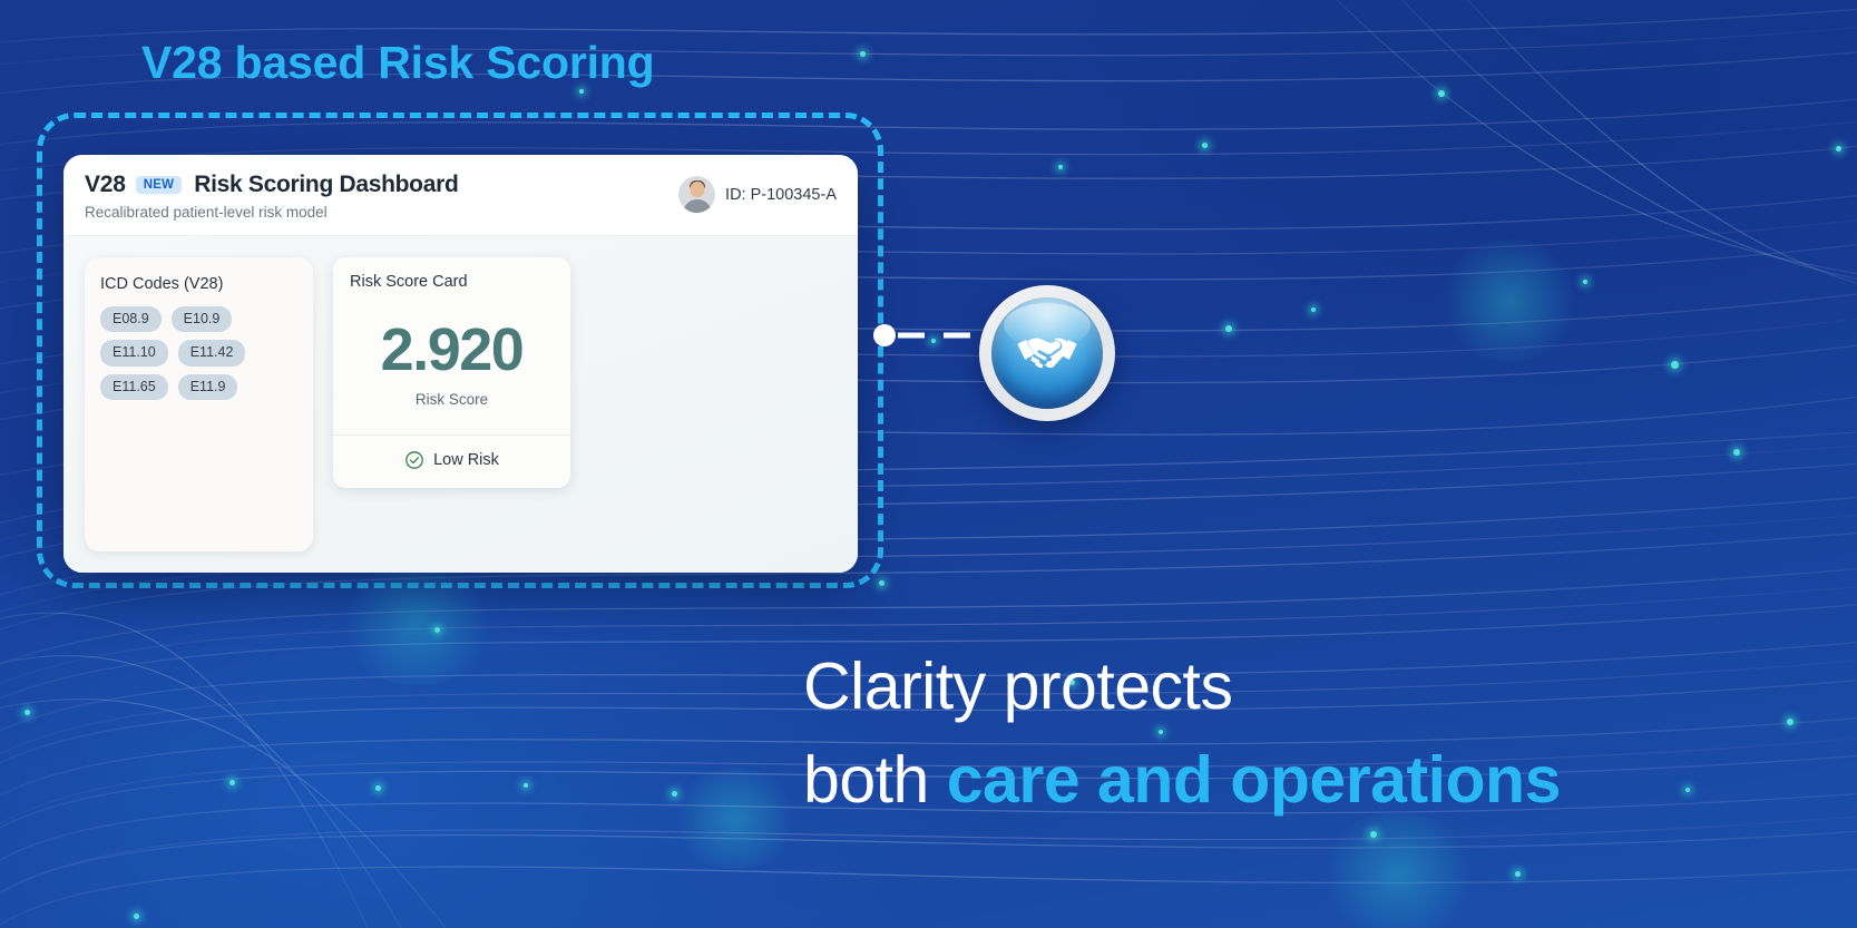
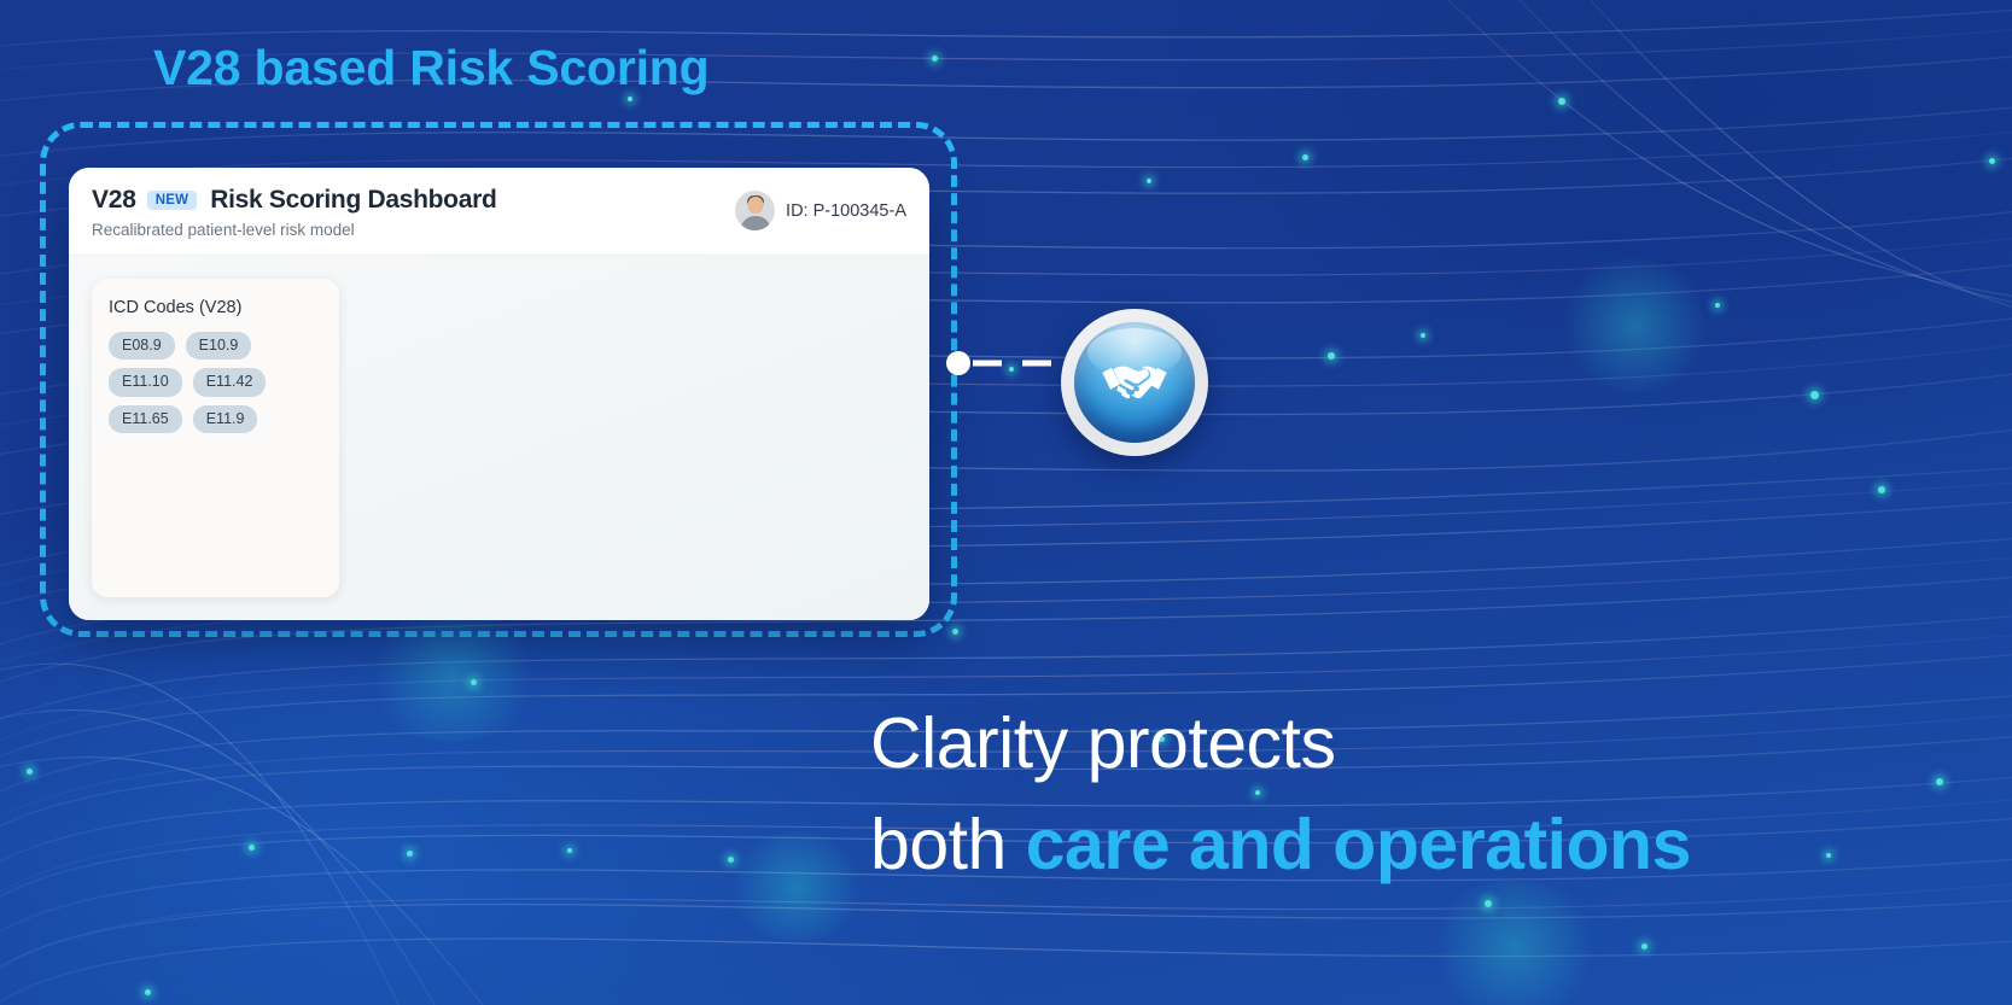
  V28 based Risk Scoring
  V28
  NEW
  Risk Scoring Dashboard
  Recalibrated patient-level risk model
  ID: P-100345-A
  ICD Codes (V28)
  E08.9
  E10.9
  E11.10
  E11.42
  E11.65
  E11.9
- Risk Score Card
- 2.920
- Risk Score
- Low Risk
  Clarity protects
  both care and operations
